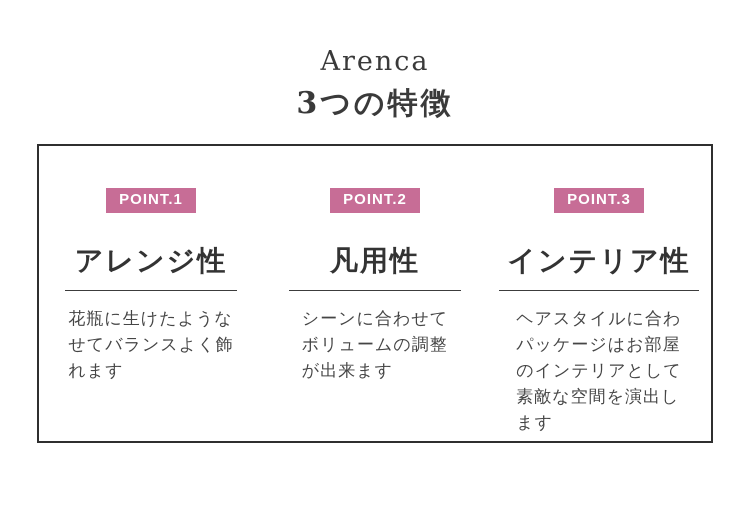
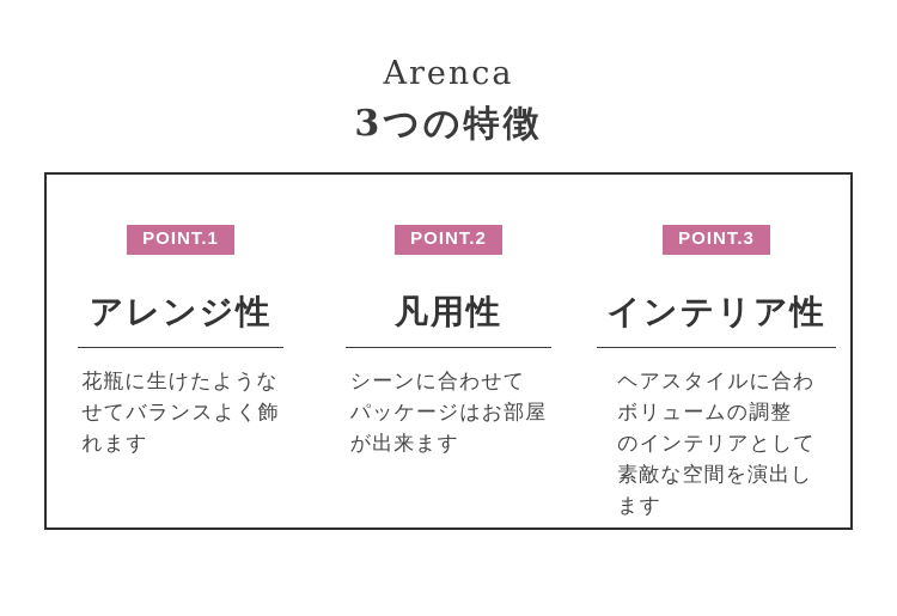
  Arenca
  3つの特徴
  POINT.1
  アレンジ性
  花瓶に生けたような
  せてバランスよく飾
  れます
  POINT.2
  凡用性
  シーンに合わせて
- ボリュームの調整
+ パッケージはお部屋
  が出来ます
  POINT.3
  インテリア性
  ヘアスタイルに合わ
- パッケージはお部屋
+ ボリュームの調整
  のインテリアとして
  素敵な空間を演出し
  ます
